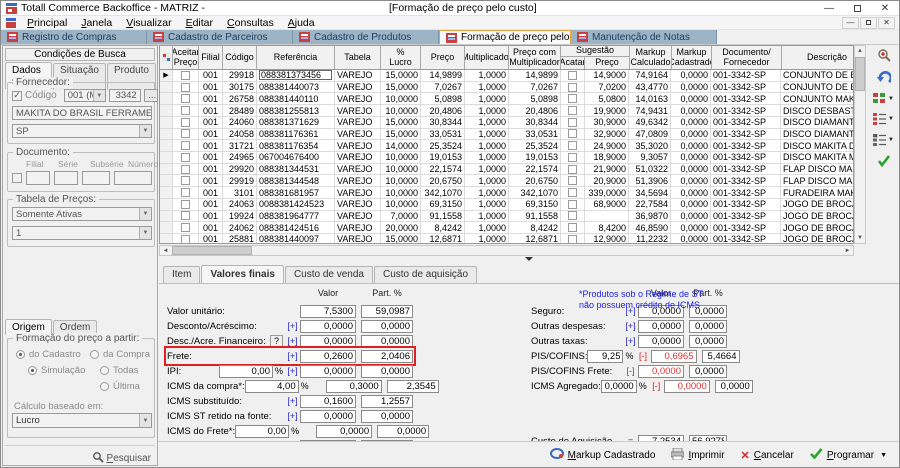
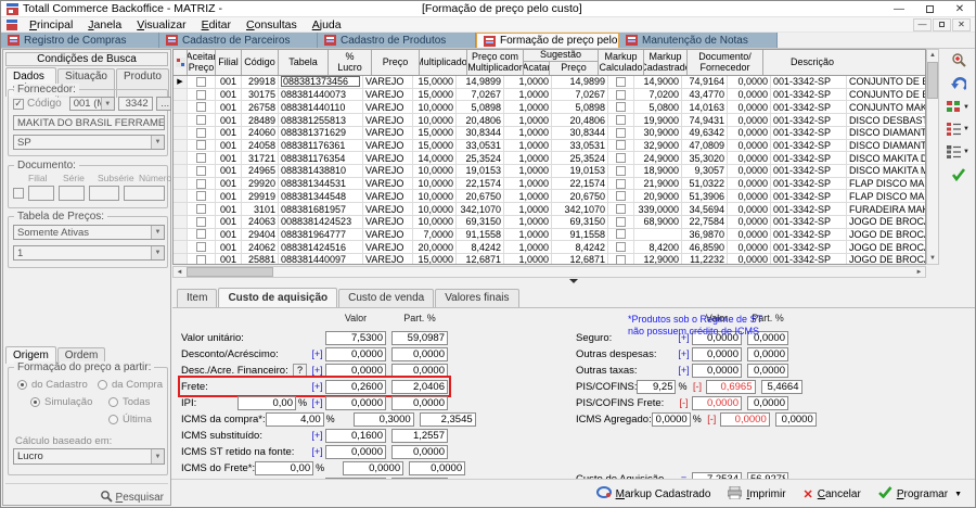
  Totall Commerce Backoffice - MATRIZ -
  [Formação de preço pelo custo]
  —
  ✕
  Principal
  Janela
  Visualizar
  Editar
  Consultas
  Ajuda
  —
  ✕
  Registro de Compras
  Cadastro de Parceiros
  Cadastro de Produtos
  Formação de preço pelo
  Manutenção de Notas
  Condições de Busca
  Situação
  Produto
  Fornecedor:
  Código
  001 (
  3342
  ...
  MAKITA DO BRASIL FERRAME
  SP
  Documento:
  Filial
  Série
  Subsérie
  Número
  Tabela de Preços:
  Somente Ativas
  1
  Origem
  Ordem
  Formação do preço a partir:
  do Cadastro
  da Compra
  Simulação
  Todas
  Última
  Cálculo baseado em:
  Lucro
  Pesquisar
  Aceitar
  Preço
  Filial
  Código
- Referência
  Tabela
  %
  Lucro
  Preço
  Multiplicado
  Preço com
  Multiplicador
  Sugestão
  Acatar
  Preço
  Markup
  Calculado
  Markup
  Cadastrad
  Documento/
  Fornecedor
  Descrição
  001
  29918
  088381373456
  VAREJO
  15,0000
  14,9899
  1,0000
  14,9899
  14,9000
  74,9164
  0,0000
  001-3342-SP
  001
  30175
  088381440073
  VAREJO
  15,0000
  7,0267
  1,0000
  7,0267
  7,0200
  43,4770
  0,0000
  001-3342-SP
  001
  26758
  088381440110
  VAREJO
  10,0000
  5,0898
  1,0000
  5,0898
  5,0800
  14,0163
  0,0000
  001-3342-SP
  001
  28489
  088381255813
  VAREJO
  10,0000
  20,4806
  1,0000
  20,4806
  19,9000
  74,9431
  0,0000
  001-3342-SP
  001
  24060
  088381371629
  VAREJO
  15,0000
  30,8344
  1,0000
  30,8344
  30,9000
  49,6342
  0,0000
  001-3342-SP
  001
  24058
  088381176361
  VAREJO
  15,0000
  33,0531
  1,0000
  33,0531
  32,9000
  47,0809
  0,0000
  001-3342-SP
  001
  31721
  088381176354
  VAREJO
  14,0000
  25,3524
  1,0000
  25,3524
  24,9000
  35,3020
  0,0000
  001-3342-SP
  001
  24965
- 067004676400
+ 088381438810
  VAREJO
  10,0000
  19,0153
  1,0000
  19,0153
  18,9000
  9,3057
  0,0000
  001-3342-SP
  001
  29920
  088381344531
  VAREJO
  10,0000
  22,1574
  1,0000
  22,1574
  21,9000
  51,0322
  0,0000
  001-3342-SP
  001
  29919
  088381344548
  VAREJO
  10,0000
  20,6750
  1,0000
  20,6750
  20,9000
  51,3906
  0,0000
  001-3342-SP
  001
  3101
  088381681957
  VAREJO
  10,0000
  342,1070
  1,0000
  342,1070
  339,0000
  34,5694
  0,0000
  001-3342-SP
  FURADEIRA MA
  001
  24063
  0088381424523
  VAREJO
  10,0000
  69,3150
  1,0000
  69,3150
  68,9000
  22,7584
  0,0000
  001-3342-SP
  001
- 19924
+ 29404
  088381964777
  VAREJO
  7,0000
  91,1558
  1,0000
  91,1558
  36,9870
  0,0000
  001-3342-SP
  001
  24062
  088381424516
  VAREJO
  20,0000
  8,4242
  1,0000
  8,4242
  8,4200
  46,8590
  0,0000
  001-3342-SP
  001
  25881
  088381440097
  VAREJO
  15,0000
  12,6871
  1,0000
  12,6871
  12,9000
  11,2232
  0,0000
  001-3342-SP
  Item
- Valores finais
+ Custo de aquisição
  Custo de venda
- Custo de aquisição
+ Valores finais
  Valor
  Part. %
  Valor unitário:
  7,5300
  59,0987
  Desconto/Acréscimo:
  [+]
  0,0000
  0,0000
  Desc./Acre. Financeiro:
  ?
  [+]
  0,0000
  0,0000
  Frete:
  [+]
  0,2600
  2,0406
  IPI:
  0,00
  %
  [+]
  0,0000
  0,0000
  ICMS da compra*:
  4,00
  %
  0,3000
  2,3545
  ICMS substituído:
  [+]
  0,1600
  1,2557
  ICMS ST retido na fonte:
  [+]
  0,0000
  0,0000
  ICMS do Frete*:
  0,00
  %
  0,0000
  0,0000
  Valor
  Part. %
  Seguro:
  [+]
  0,0000
  0,0000
  Outras despesas:
  [+]
  0,0000
  0,0000
  Outras taxas:
  [+]
  0,0000
  0,0000
  PIS/COFINS:
  9,25
  %
  [-]
  0,6965
  5,4664
  PIS/COFINS Frete:
  [-]
  0,0000
  0,0000
  ICMS Agregado:
  0,0000
  %
  [-]
  0,0000
  0,0000
  *Produtos sob o Regime de ST não possuem crédito de ICMS
  Markup Cadastrado
  Imprimir
  ✕
  Cancelar
  Programar
